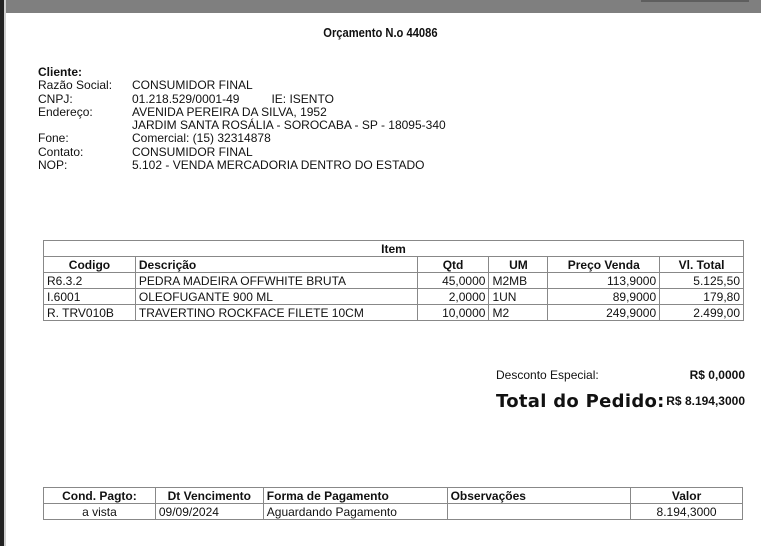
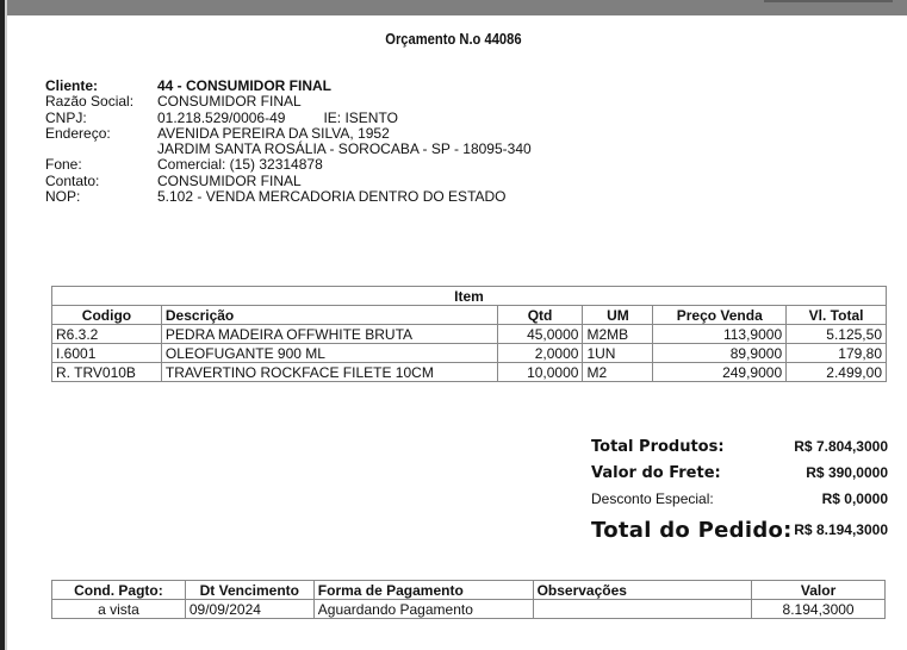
  Orçamento N.o 44086
  Cliente:
+ 44 - CONSUMIDOR FINAL
  Razão Social:
  CONSUMIDOR FINAL
  CNPJ:
- 01.218.529/0001-49
+ 01.218.529/0006-49
  IE: ISENTO
  Endereço:
  AVENIDA PEREIRA DA SILVA, 1952
  JARDIM SANTA ROSÁLIA - SOROCABA - SP - 18095-340
  Fone:
  Comercial: (15) 32314878
  Contato:
  CONSUMIDOR FINAL
  NOP:
  5.102 - VENDA MERCADORIA DENTRO DO ESTADO
  Item
  Codigo	Descrição	Qtd	UM	Preço Venda	Vl. Total
  R6.3.2	PEDRA MADEIRA OFFWHITE BRUTA	45,0000	M2MB	113,9000	5.125,50
  I.6001	OLEOFUGANTE 900 ML	2,0000	1UN	89,9000	179,80
  R. TRV010B	TRAVERTINO ROCKFACE FILETE 10CM	10,0000	M2	249,9000	2.499,00
+ Total Produtos:
+ R$ 7.804,3000
+ Valor do Frete:
+ R$ 390,0000
  Desconto Especial:
  R$ 0,0000
  Total do Pedido:
  R$ 8.194,3000
  Cond. Pagto:	Dt Vencimento	Forma de Pagamento	Observações	Valor
  a vista	09/09/2024	Aguardando Pagamento		8.194,3000
